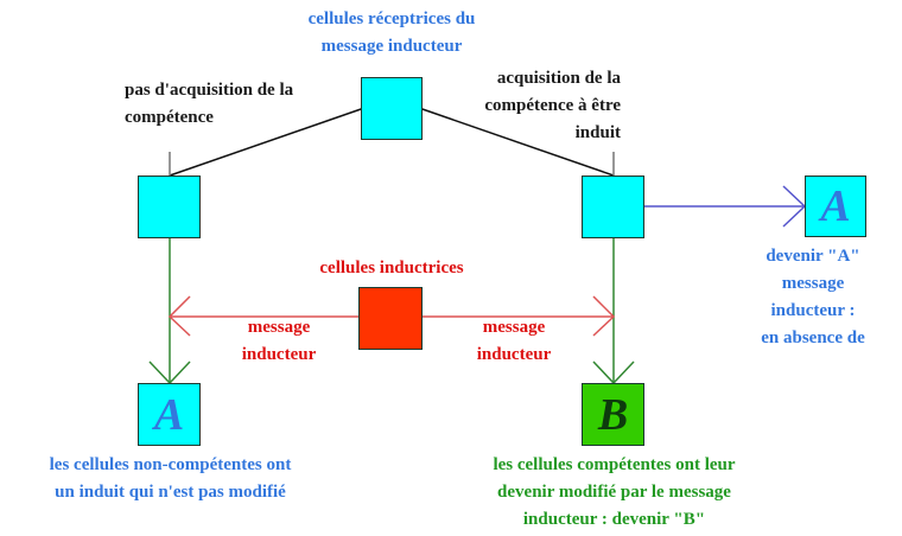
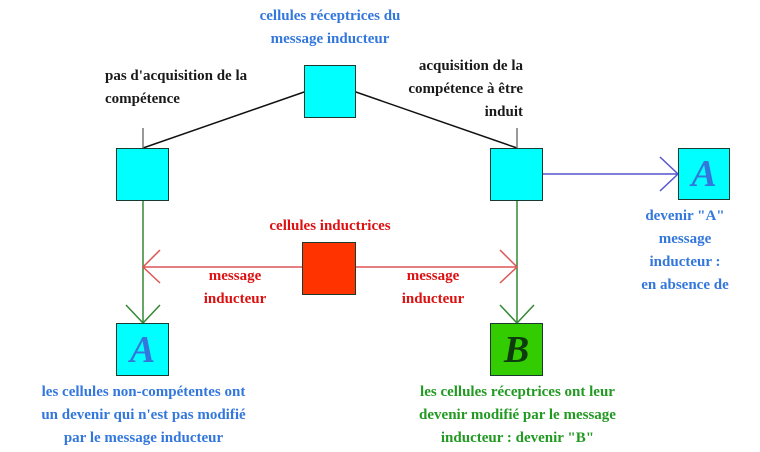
  A
  A
  B
  cellules réceptrices du
  message inducteur
  pas d'acquisition de la
  compétence
  acquisition de la
  compétence à être
  induit
  cellules inductrices
  message
  inducteur
  message
  inducteur
  devenir "A"
  message
  inducteur :
  en absence de
  les cellules non-compétentes ont
- un induit qui n'est pas modifié
+ un devenir qui n'est pas modifié
+ par le message inducteur
- les cellules compétentes ont leur
+ les cellules réceptrices ont leur
  devenir modifié par le message
  inducteur : devenir "B"
